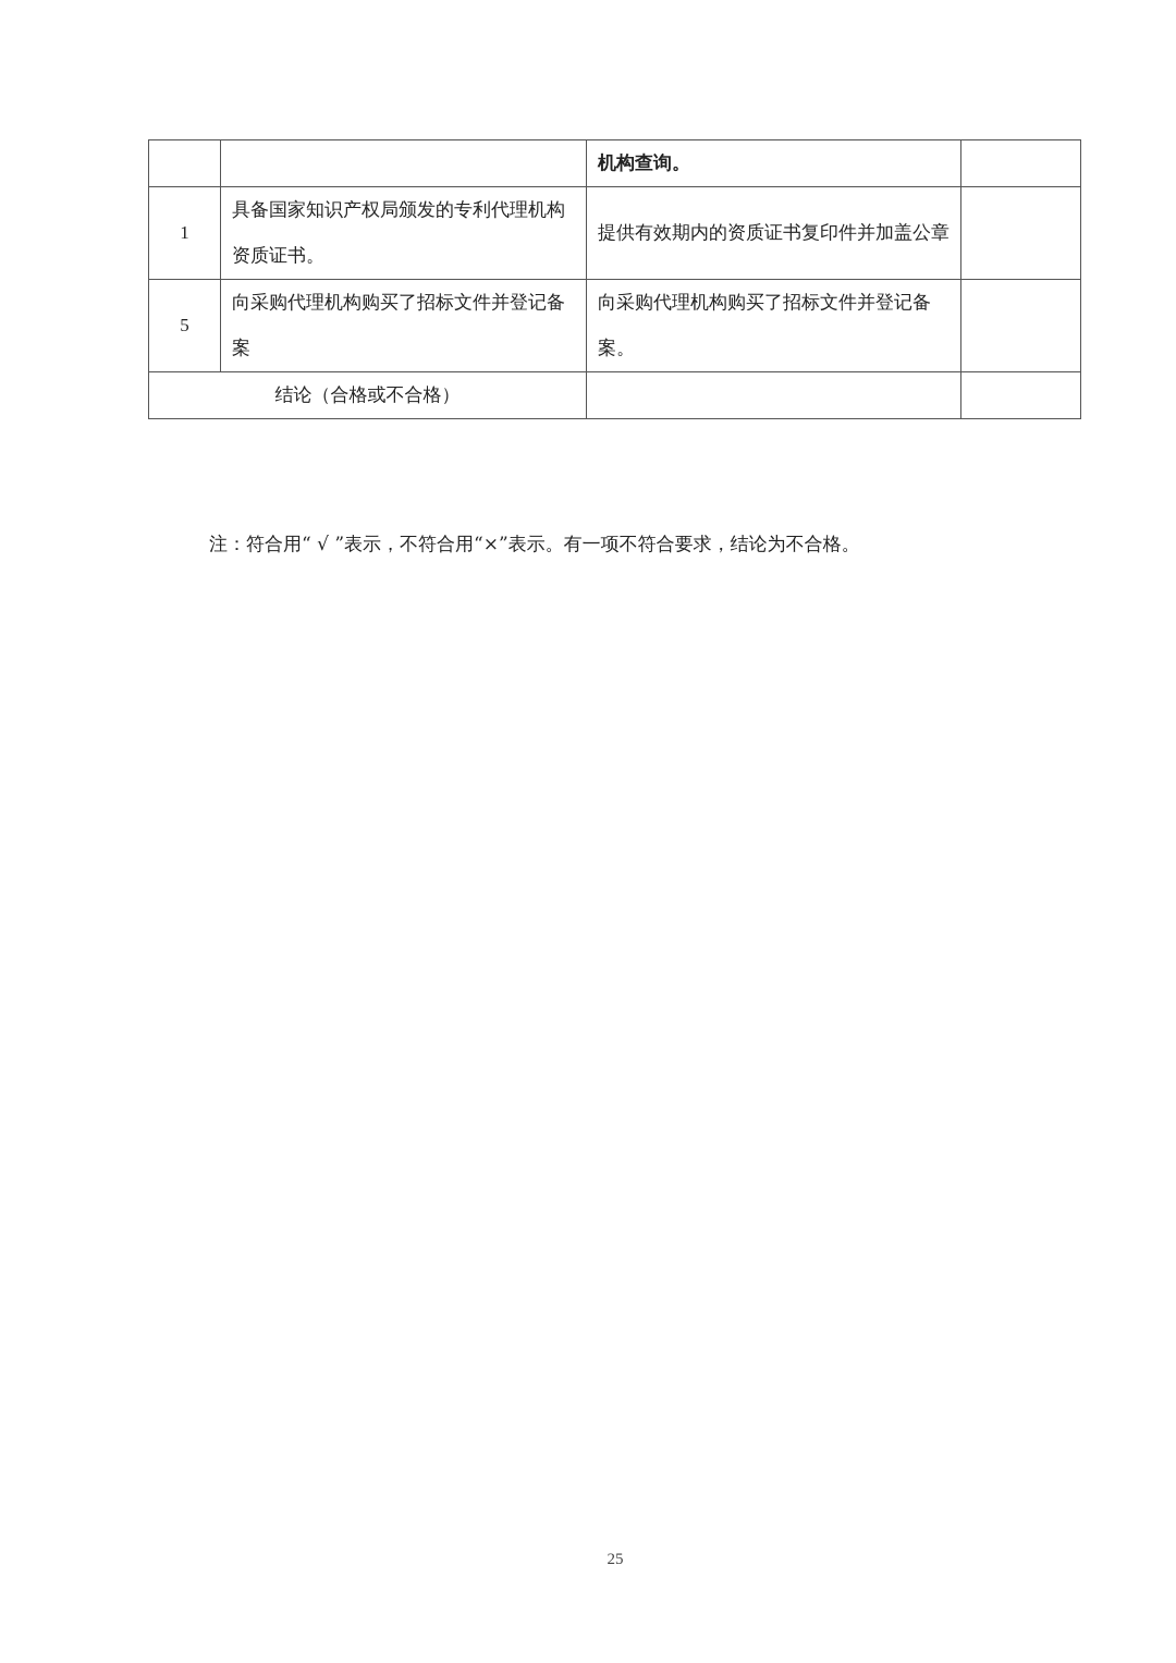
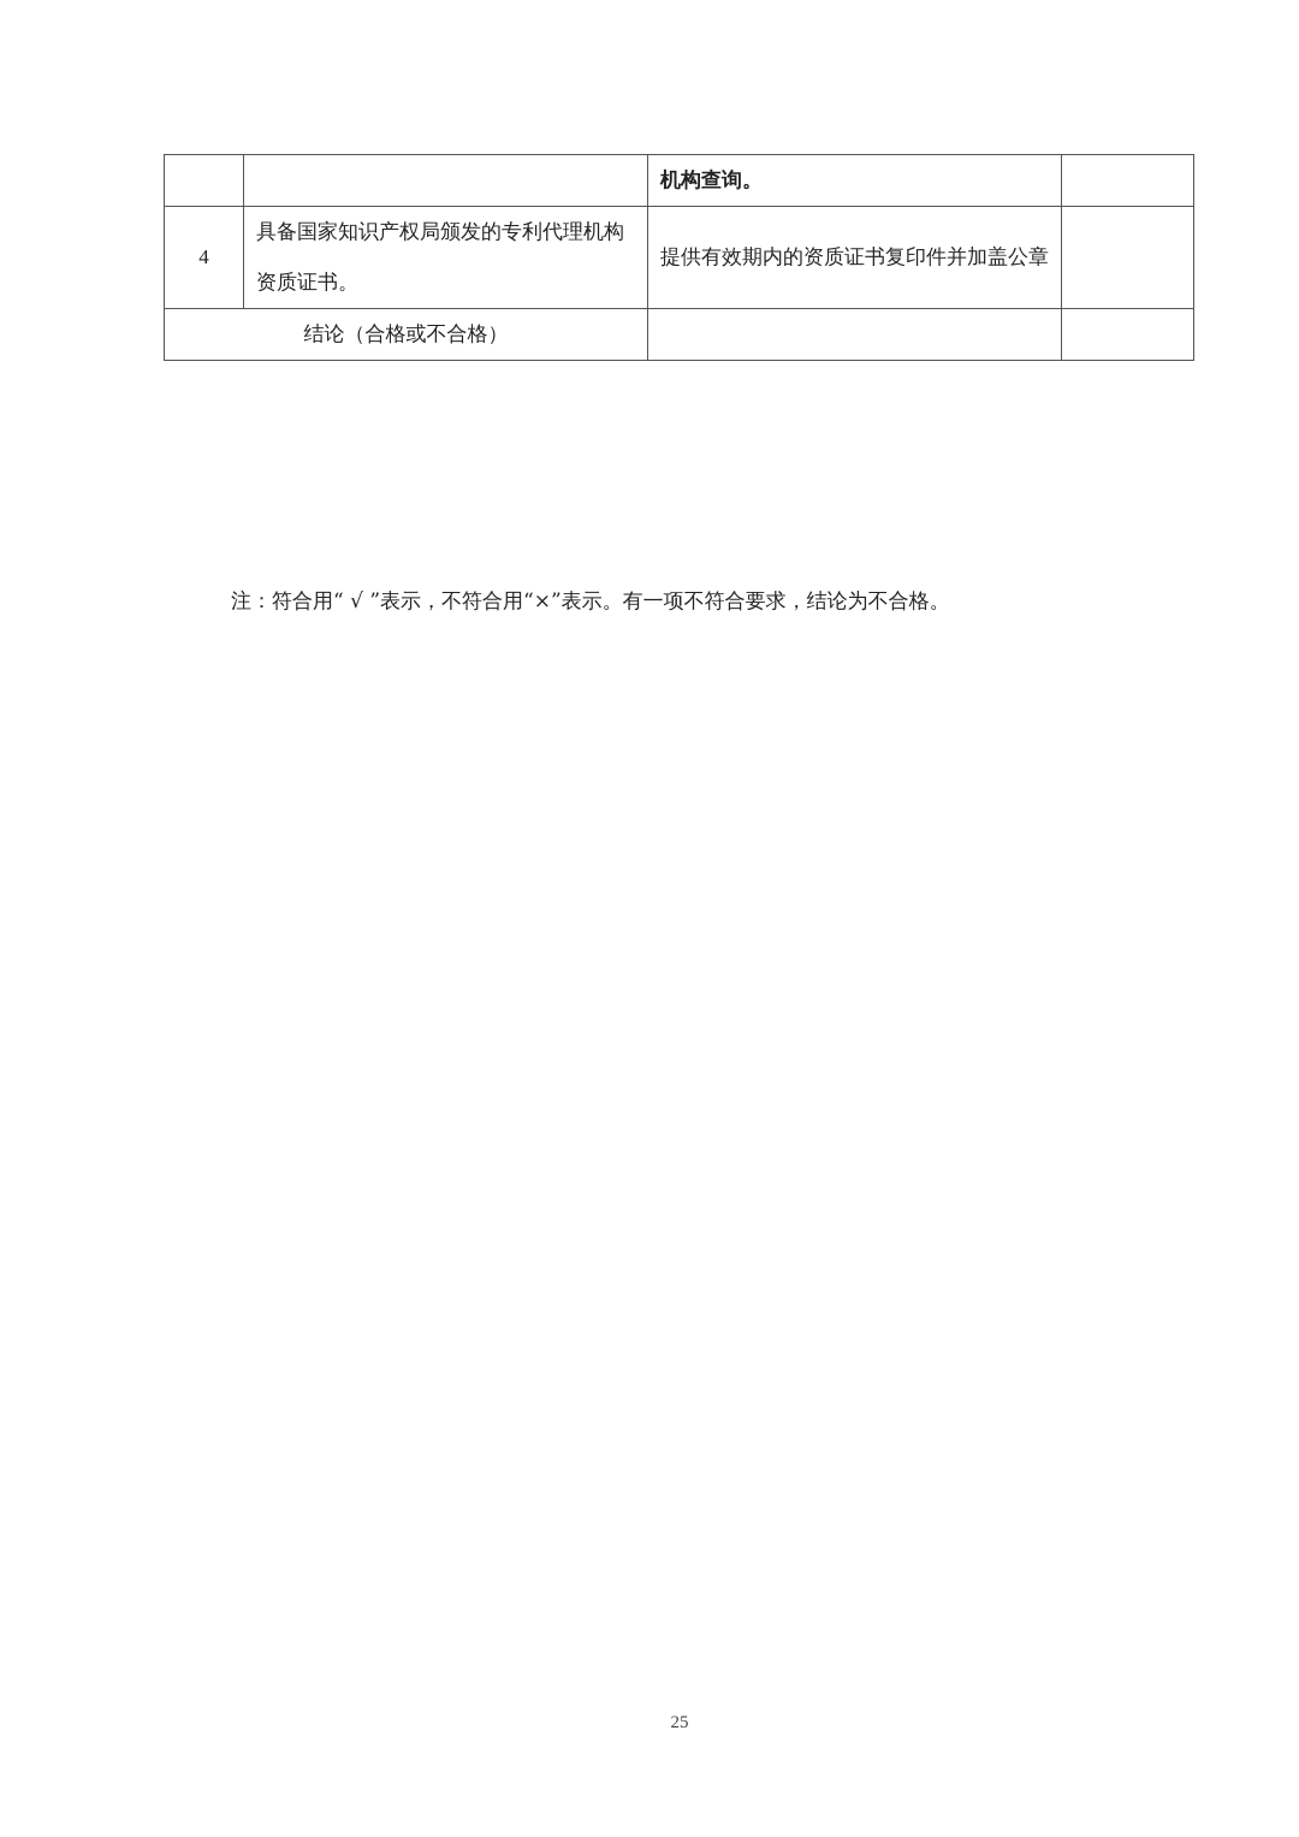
  		机构查询。
- 1	具备国家知识产权局颁发的专利代理机构资质证书。	提供有效期内的资质证书复印件并加盖公章
+ 4	具备国家知识产权局颁发的专利代理机构资质证书。	提供有效期内的资质证书复印件并加盖公章
- 5	向采购代理机构购买了招标文件并登记备案	向采购代理机构购买了招标文件并登记备案。
  结论（合格或不合格）
  注：符合用“ √ ”表示，不符合用“×”表示。有一项不符合要求，结论为不合格。
  25
